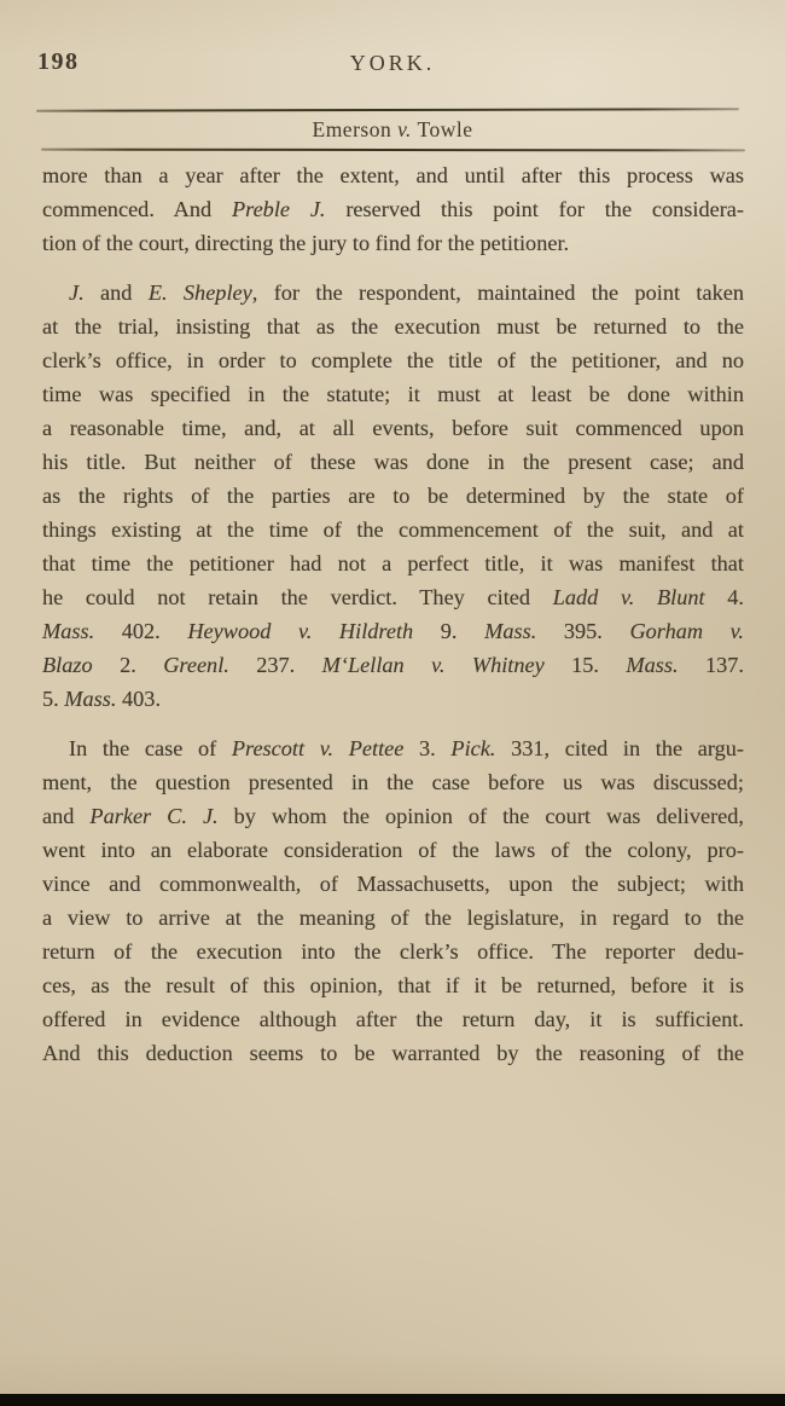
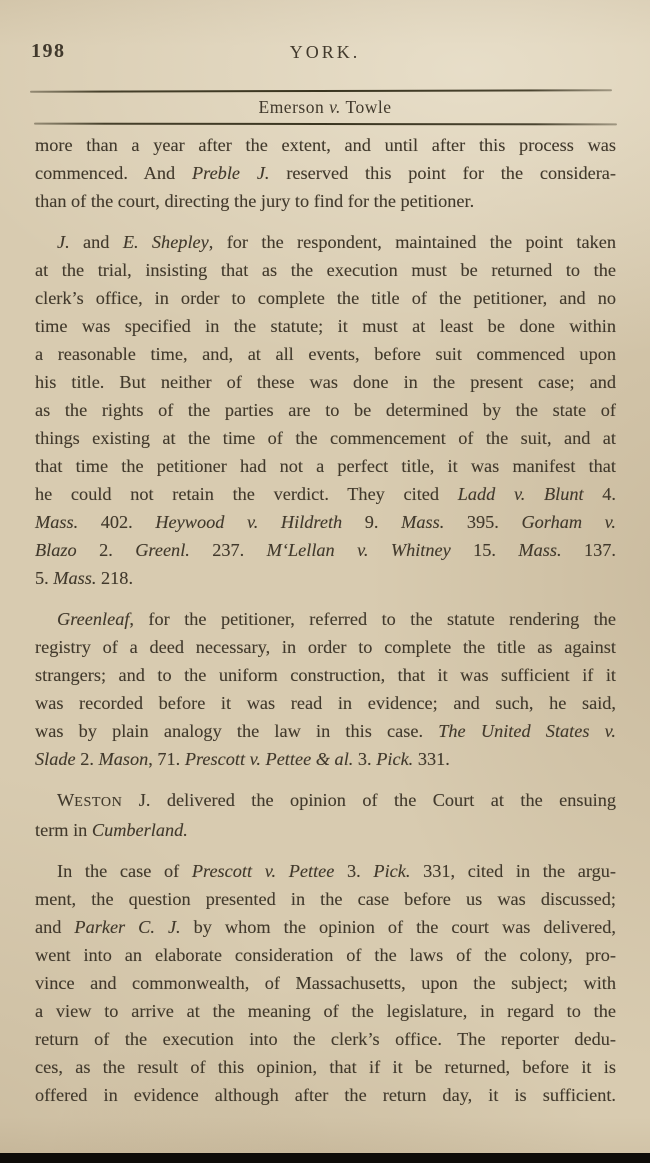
  198
  YORK.
  Emerson v. Towle
  more than a year after the extent, and until after this process was
  commenced. And Preble J. reserved this point for the considera-
- tion of the court, directing the jury to find for the petitioner.
+ than of the court, directing the jury to find for the petitioner.
  J. and E. Shepley, for the respondent, maintained the point taken
  at the trial, insisting that as the execution must be returned to the
  clerk’s office, in order to complete the title of the petitioner, and no
  time was specified in the statute; it must at least be done within
  a reasonable time, and, at all events, before suit commenced upon
  his title. But neither of these was done in the present case; and
  as the rights of the parties are to be determined by the state of
  things existing at the time of the commencement of the suit, and at
  that time the petitioner had not a perfect title, it was manifest that
  he could not retain the verdict. They cited Ladd v. Blunt 4.
  Mass. 402. Heywood v. Hildreth 9. Mass. 395. Gorham v.
  Blazo 2. Greenl. 237. M‘Lellan v. Whitney 15. Mass. 137.
- 5. Mass. 403.
+ 5. Mass. 218.
+ Greenleaf, for the petitioner, referred to the statute rendering the
+ registry of a deed necessary, in order to complete the title as against
+ strangers; and to the uniform construction, that it was sufficient if it
+ was recorded before it was read in evidence; and such, he said,
+ was by plain analogy the law in this case. The United States v.
+ Slade 2. Mason, 71. Prescott v. Pettee & al. 3. Pick. 331.
+ WESTON J. delivered the opinion of the Court at the ensuing
+ term in Cumberland.
  In the case of Prescott v. Pettee 3. Pick. 331, cited in the argu-
  ment, the question presented in the case before us was discussed;
  and Parker C. J. by whom the opinion of the court was delivered,
  went into an elaborate consideration of the laws of the colony, pro-
  vince and commonwealth, of Massachusetts, upon the subject; with
  a view to arrive at the meaning of the legislature, in regard to the
  return of the execution into the clerk’s office. The reporter dedu-
  ces, as the result of this opinion, that if it be returned, before it is
  offered in evidence although after the return day, it is sufficient.
- And this deduction seems to be warranted by the reasoning of the
